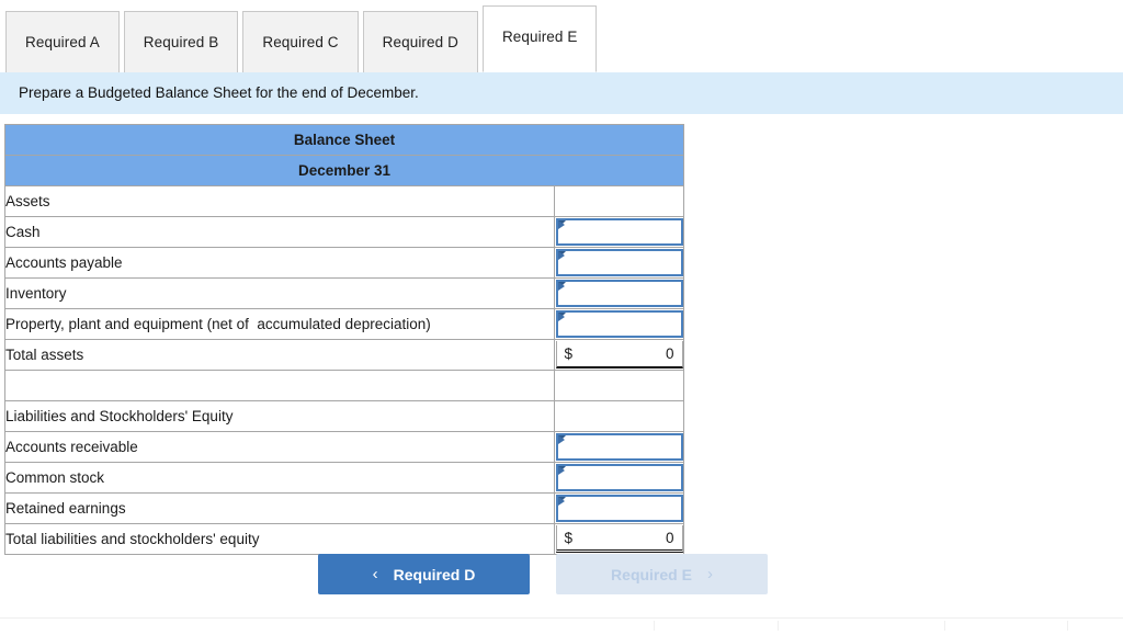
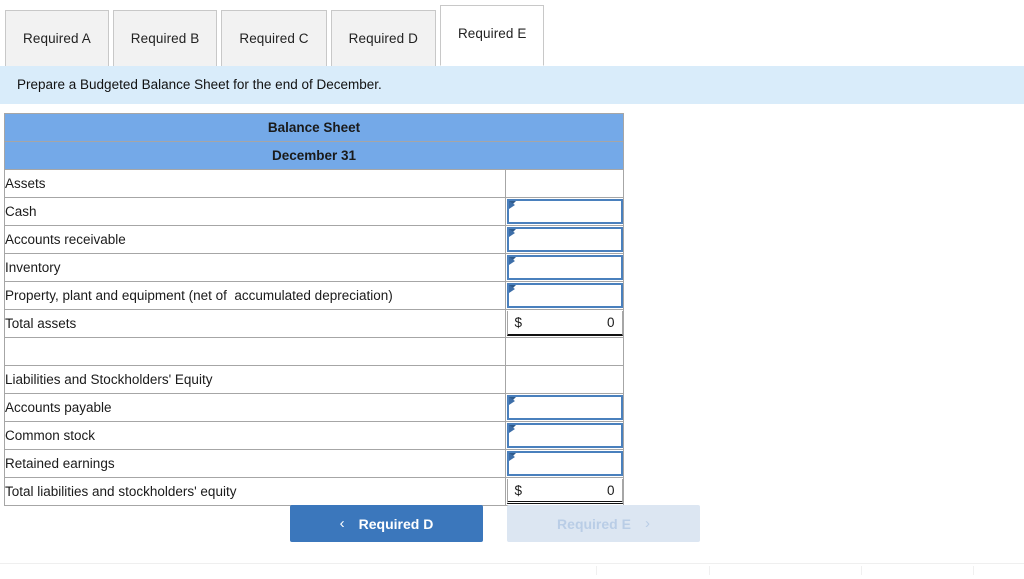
  Required A
  Required B
  Required C
  Required D
  Required E
  Prepare a Budgeted Balance Sheet for the end of December.
  Balance Sheet
  December 31
  Assets
  Cash
- Accounts payable
+ Accounts receivable
  Inventory
  Property, plant and equipment (net of accumulated depreciation)
  Total assets	$ 0
  Liabilities and Stockholders' Equity
- Accounts receivable
+ Accounts payable
  Common stock
  Retained earnings
  Total liabilities and stockholders' equity	$ 0
  ‹
  Required D
  Required E
  ›
